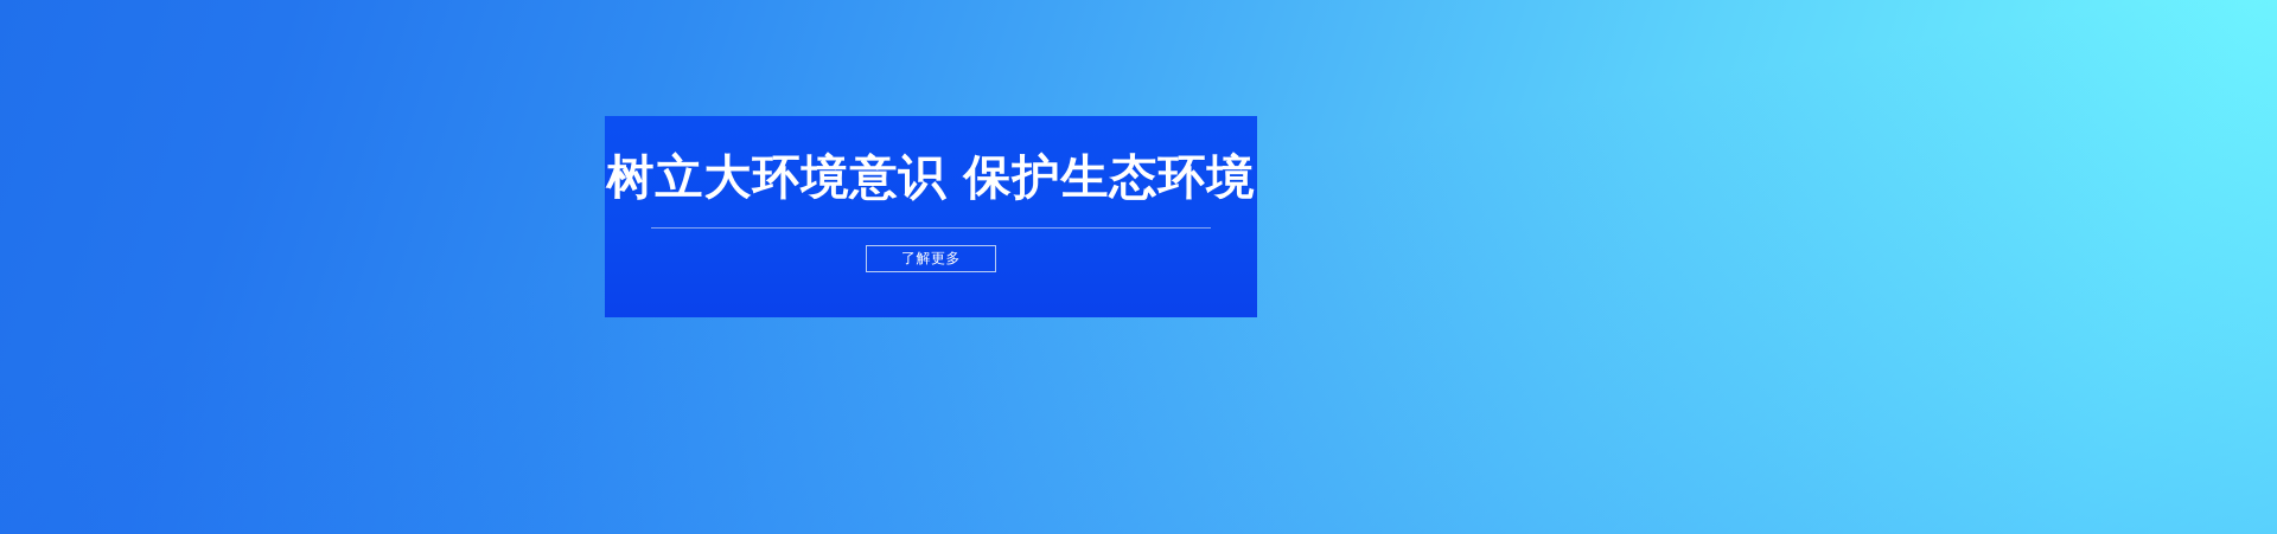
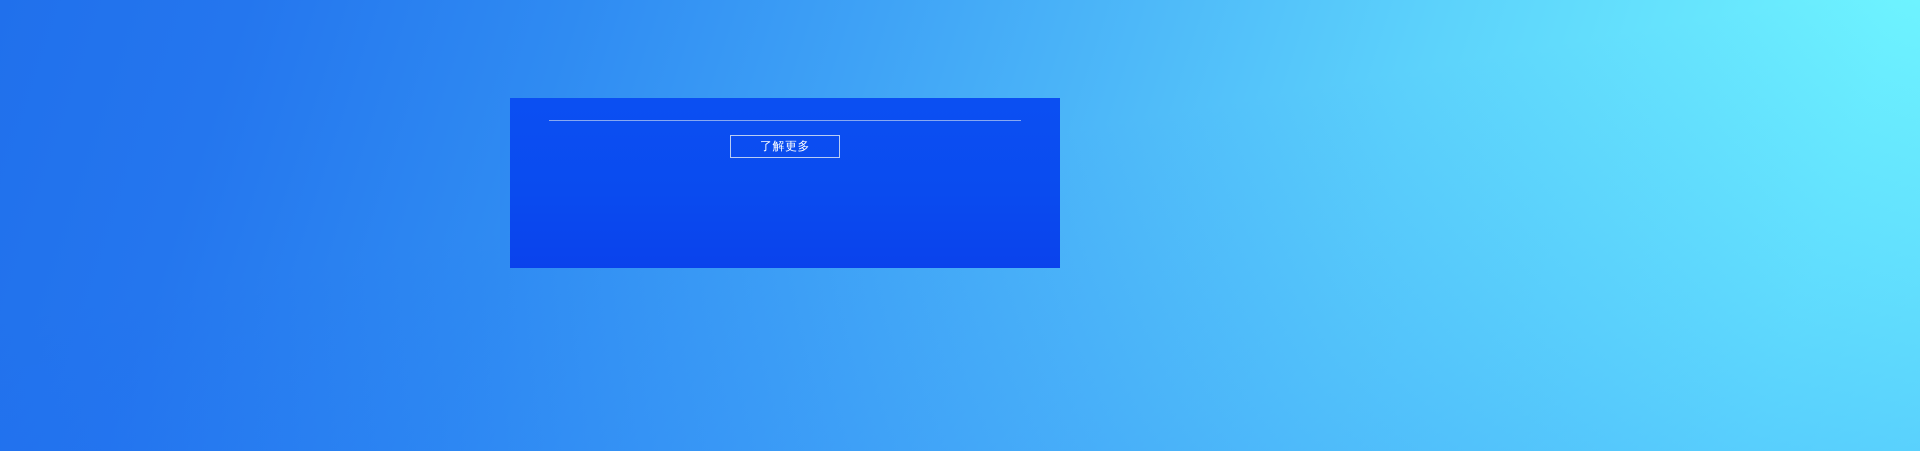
- 树立大环境意识 保护生态环境
  了解更多
